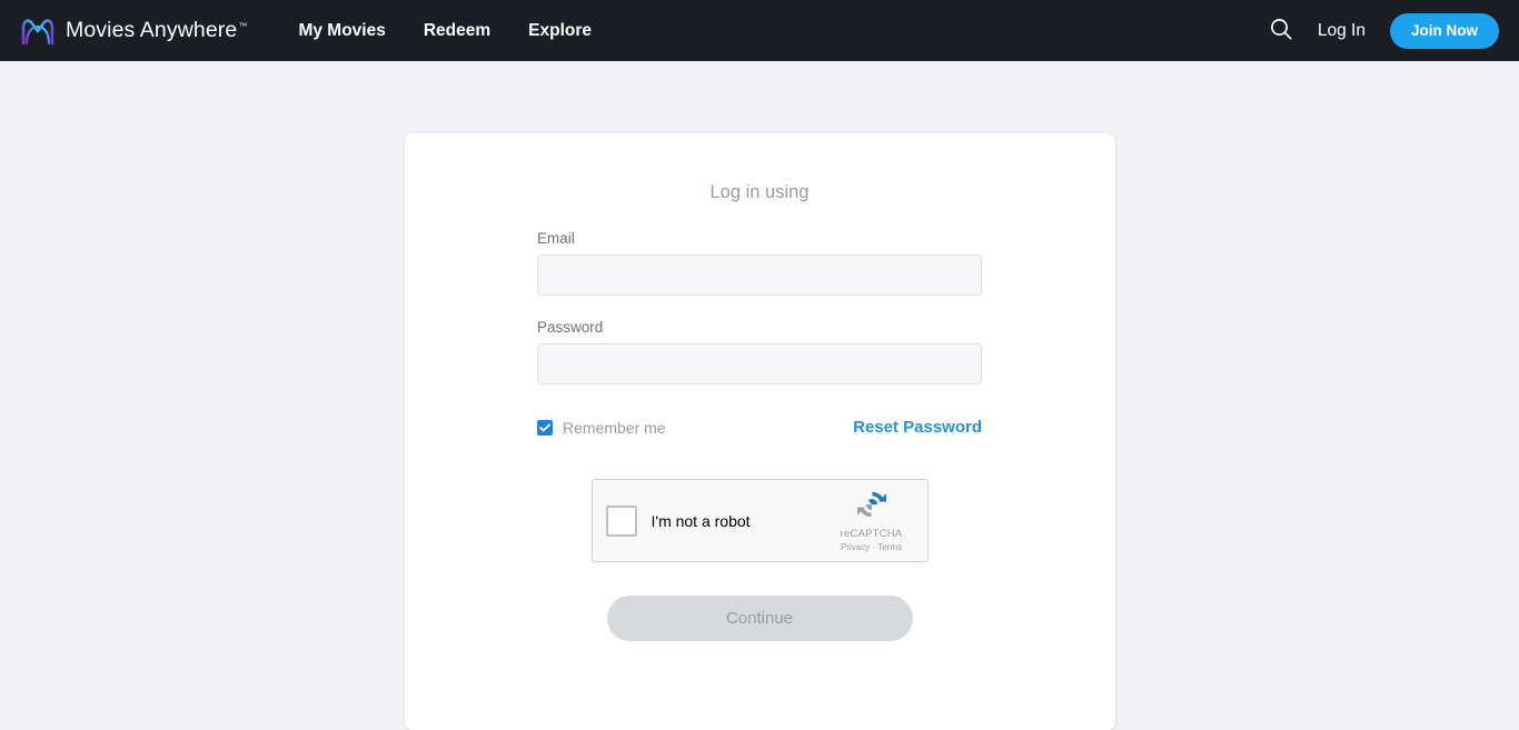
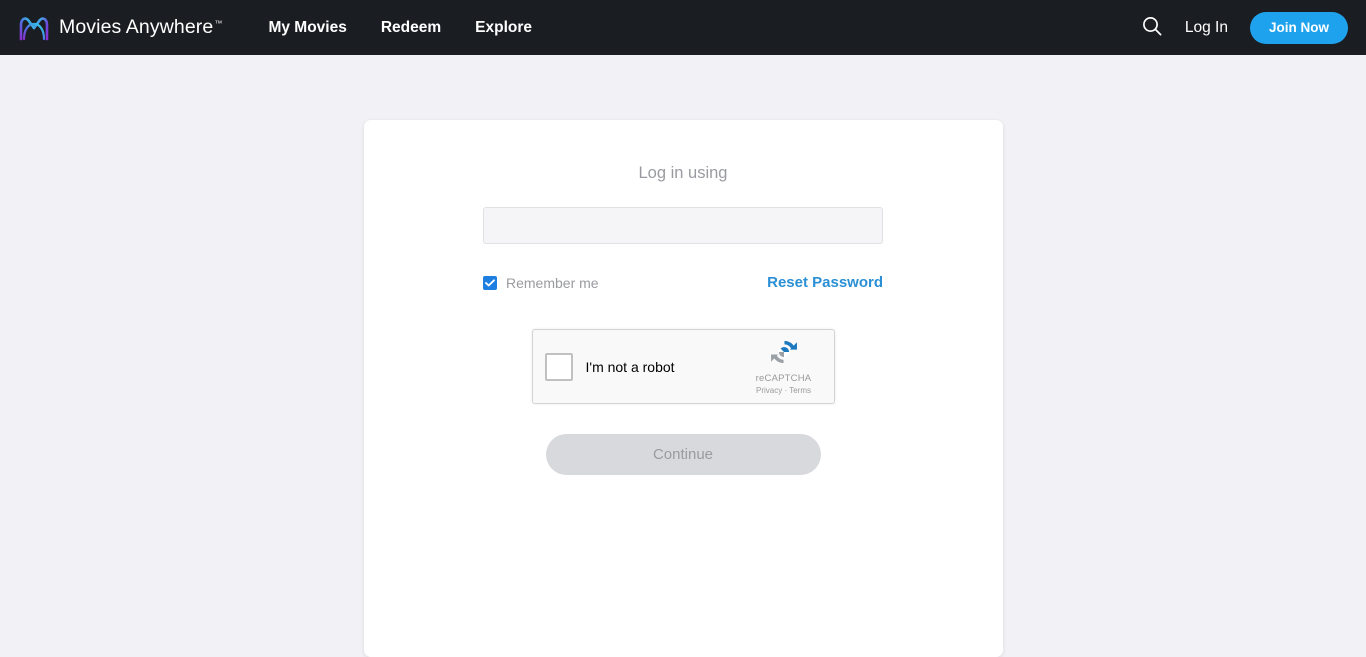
  Movies Anywhere™
  My Movies
  Redeem
  Explore
  Log In
  Join Now
  Log in using
- Email
- Password
  Remember me
  Reset Password
  I'm not a robot
  reCAPTCHA
  Privacy · Terms
  Continue
